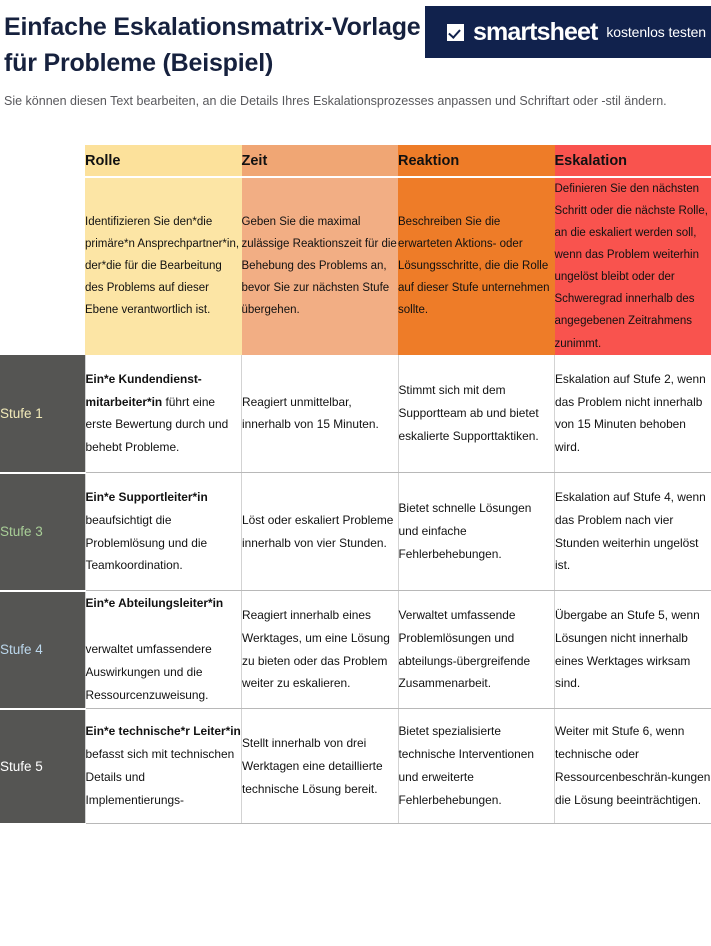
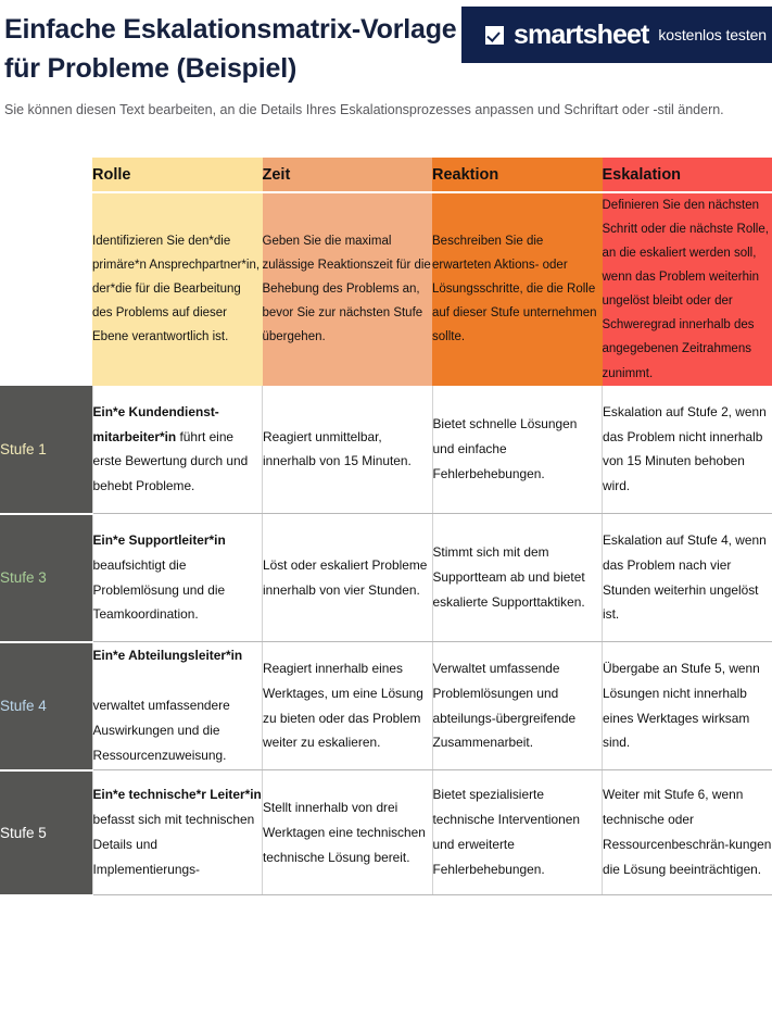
  Einfache Eskalationsmatrix-Vorlage für Probleme (Beispiel)
  Sie können diesen Text bearbeiten, an die Details Ihres Eskalationsprozesses anpassen und Schriftart oder -stil ändern.
  smartsheet
  kostenlos testen
  	Rolle	Zeit	Reaktion	Eskalation
  	Identifizieren Sie den*die primäre*n Ansprechpartner*in, der*die für die Bearbeitung des Problems auf dieser Ebene verantwortlich ist.	Geben Sie die maximal zulässige Reaktionszeit für die Behebung des Problems an, bevor Sie zur nächsten Stufe übergehen.	Beschreiben Sie die erwarteten Aktions- oder Lösungsschritte, die die Rolle auf dieser Stufe unternehmen sollte.	Definieren Sie den nächsten Schritt oder die nächste Rolle, an die eskaliert werden soll, wenn das Problem weiterhin ungelöst bleibt oder der Schweregrad innerhalb des angegebenen Zeitrahmens zunimmt.
- Stufe 1	Ein*e Kundendienst-mitarbeiter*in führt eine erste Bewertung durch und behebt Probleme.	Reagiert unmittelbar, innerhalb von 15 Minuten.	Stimmt sich mit dem Supportteam ab und bietet eskalierte Supporttaktiken.	Eskalation auf Stufe 2, wenn das Problem nicht innerhalb von 15 Minuten behoben wird.
+ Stufe 1	Ein*e Kundendienst-mitarbeiter*in führt eine erste Bewertung durch und behebt Probleme.	Reagiert unmittelbar, innerhalb von 15 Minuten.	Bietet schnelle Lösungen und einfache Fehlerbehebungen.	Eskalation auf Stufe 2, wenn das Problem nicht innerhalb von 15 Minuten behoben wird.
- Stufe 3	Ein*e Supportleiter*in beaufsichtigt die Problemlösung und die Teamkoordination.	Löst oder eskaliert Probleme innerhalb von vier Stunden.	Bietet schnelle Lösungen und einfache Fehlerbehebungen.	Eskalation auf Stufe 4, wenn das Problem nach vier Stunden weiterhin ungelöst ist.
+ Stufe 3	Ein*e Supportleiter*in beaufsichtigt die Problemlösung und die Teamkoordination.	Löst oder eskaliert Probleme innerhalb von vier Stunden.	Stimmt sich mit dem Supportteam ab und bietet eskalierte Supporttaktiken.	Eskalation auf Stufe 4, wenn das Problem nach vier Stunden weiterhin ungelöst ist.
  Stufe 4	Ein*e Abteilungsleiter*inverwaltet umfassendere Auswirkungen und die Ressourcenzuweisung.	Reagiert innerhalb eines Werktages, um eine Lösung zu bieten oder das Problem weiter zu eskalieren.	Verwaltet umfassende Problemlösungen und abteilungs-übergreifende Zusammenarbeit.	Übergabe an Stufe 5, wenn Lösungen nicht innerhalb eines Werktages wirksam sind.
- Stufe 5	Ein*e technische*r Leiter*in befasst sich mit technischen Details und Implementierungs-	Stellt innerhalb von drei Werktagen eine detaillierte technische Lösung bereit.	Bietet spezialisierte technische Interventionen und erweiterte Fehlerbehebungen.	Weiter mit Stufe 6, wenn technische oder Ressourcenbeschrän-kungen die Lösung beeinträchtigen.
+ Stufe 5	Ein*e technische*r Leiter*in befasst sich mit technischen Details und Implementierungs-	Stellt innerhalb von drei Werktagen eine technischen technische Lösung bereit.	Bietet spezialisierte technische Interventionen und erweiterte Fehlerbehebungen.	Weiter mit Stufe 6, wenn technische oder Ressourcenbeschrän-kungen die Lösung beeinträchtigen.
